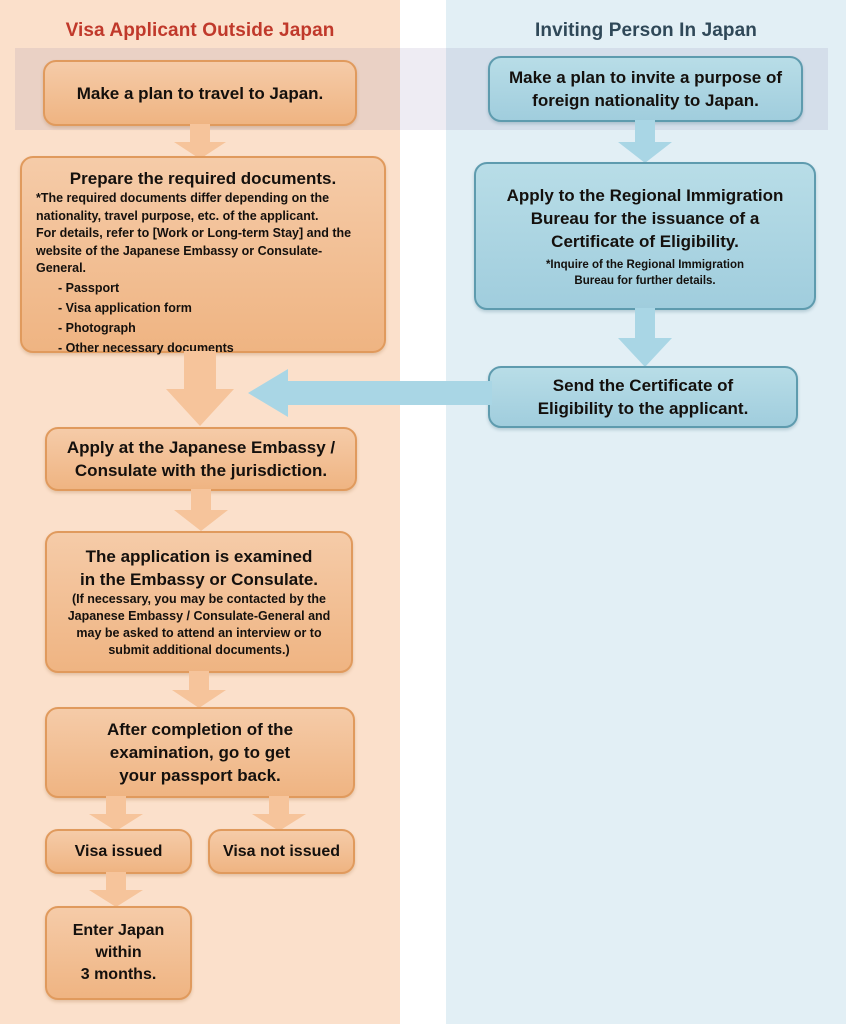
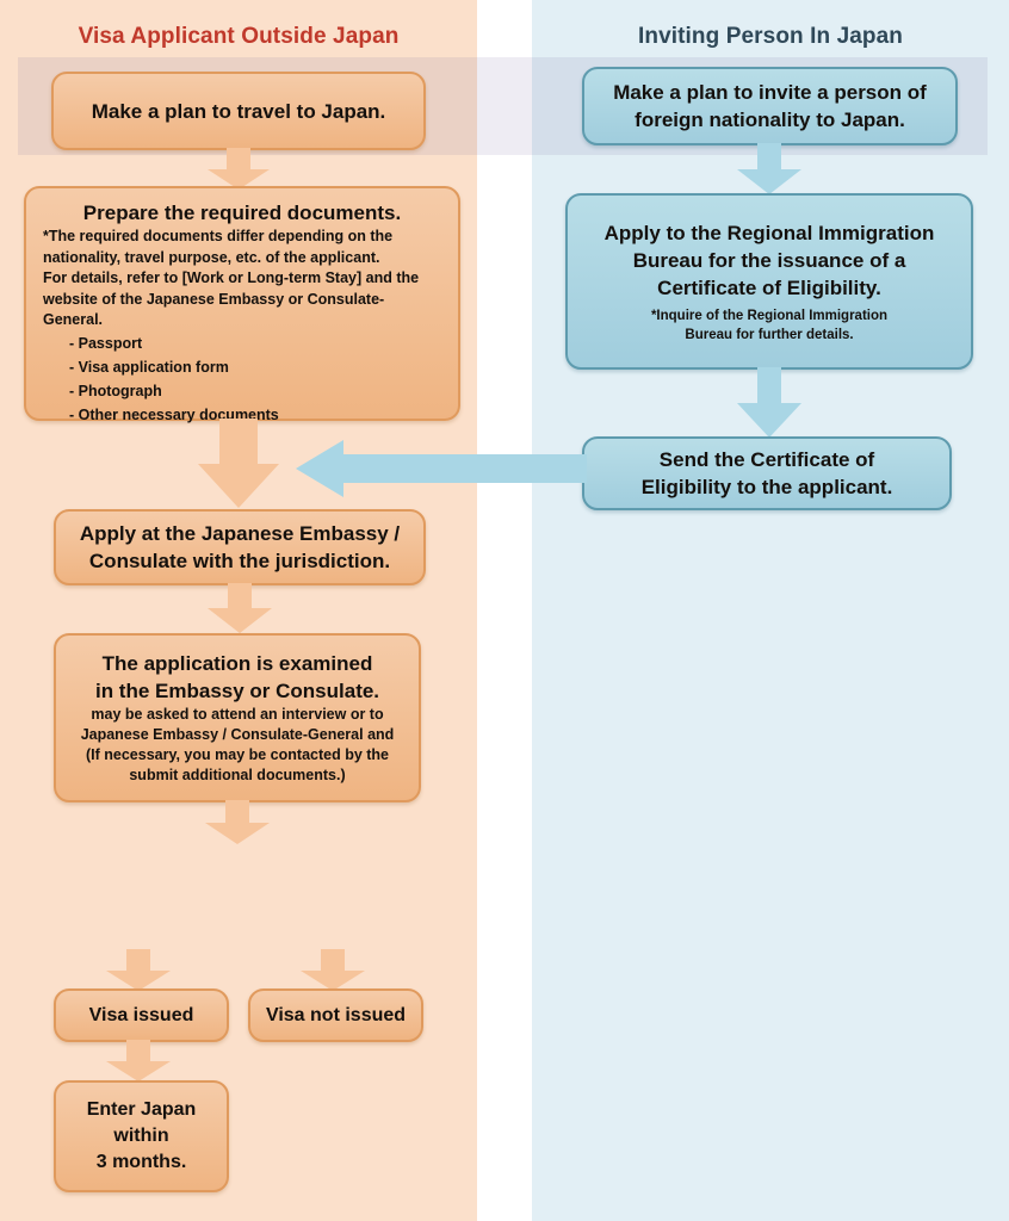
  Visa Applicant Outside Japan
  Inviting Person In Japan
  Make a plan to travel to Japan.
  Prepare the required documents.
  *The required documents differ depending on the
  nationality, travel purpose, etc. of the applicant.
  For details, refer to [Work or Long-term Stay] and the
  website of the Japanese Embassy or Consulate-General.
  - Passport
  - Visa application form
  - Photograph
  - Other necessary documents
  Apply at the Japanese Embassy /
  Consulate with the jurisdiction.
  The application is examined
  in the Embassy or Consulate.
- (If necessary, you may be contacted by the
+ may be asked to attend an interview or to
  Japanese Embassy / Consulate-General and
- may be asked to attend an interview or to
+ (If necessary, you may be contacted by the
  submit additional documents.)
- After completion of the
- examination, go to get
- your passport back.
  Visa issued
  Visa not issued
  Enter Japan
  within
  3 months.
- Make a plan to invite a purpose of
+ Make a plan to invite a person of
  foreign nationality to Japan.
  Apply to the Regional Immigration
  Bureau for the issuance of a
  Certificate of Eligibility.
  *Inquire of the Regional Immigration
  Bureau for further details.
  Send the Certificate of
  Eligibility to the applicant.
